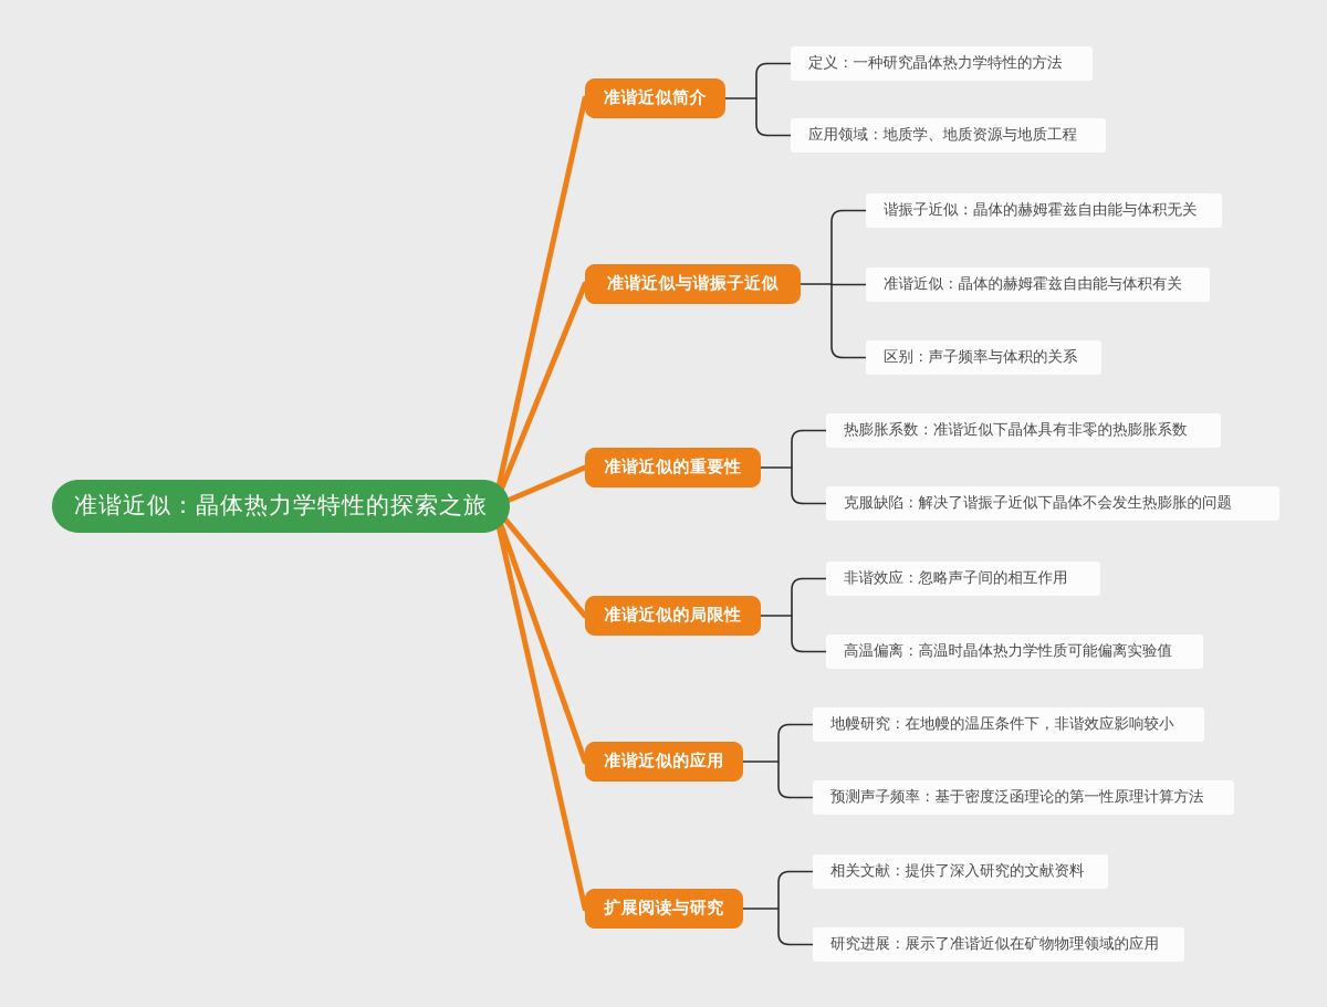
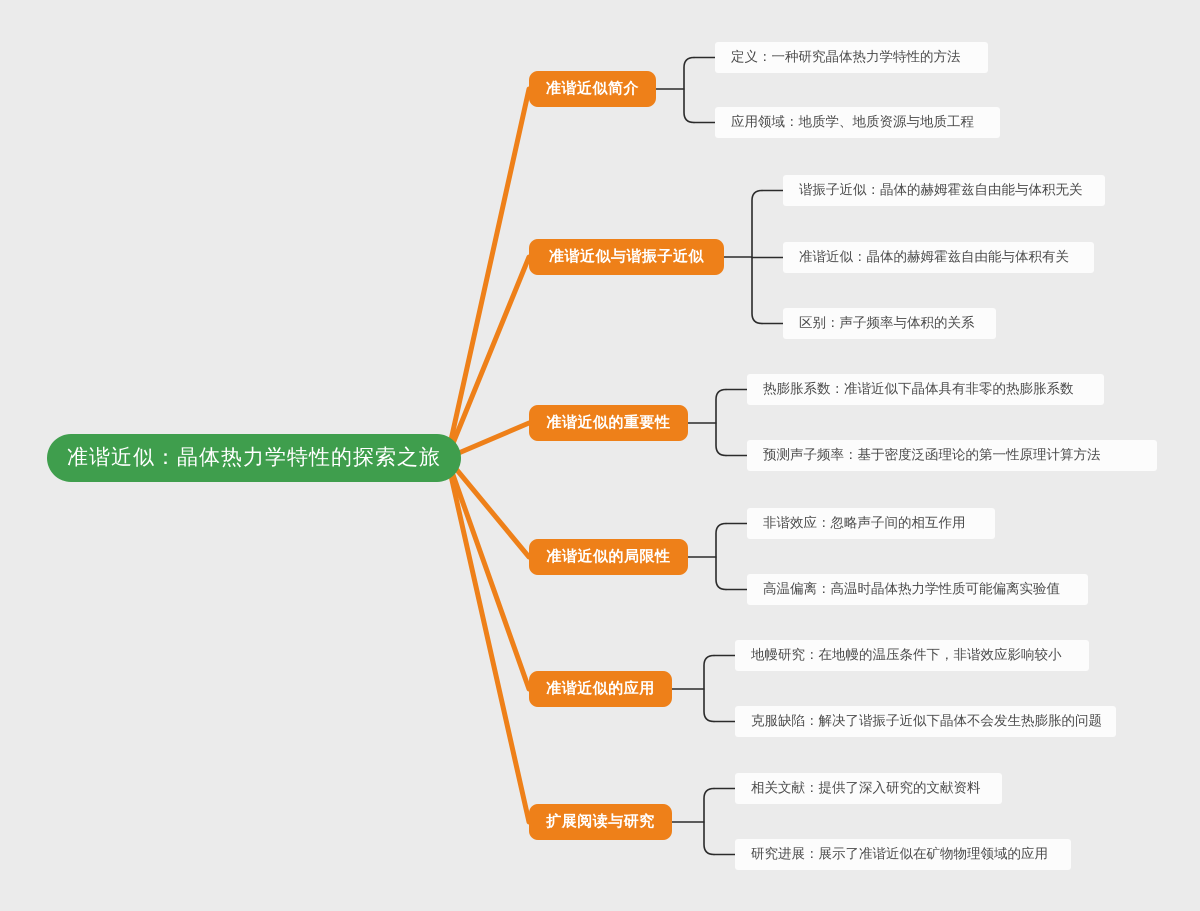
  准谐近似：晶体热力学特性的探索之旅
  准谐近似简介
  定义：一种研究晶体热力学特性的方法
  应用领域：地质学、地质资源与地质工程
  准谐近似与谐振子近似
  谐振子近似：晶体的赫姆霍兹自由能与体积无关
  准谐近似：晶体的赫姆霍兹自由能与体积有关
  区别：声子频率与体积的关系
  准谐近似的重要性
  热膨胀系数：准谐近似下晶体具有非零的热膨胀系数
- 克服缺陷：解决了谐振子近似下晶体不会发生热膨胀的问题
+ 预测声子频率：基于密度泛函理论的第一性原理计算方法
  准谐近似的局限性
  非谐效应：忽略声子间的相互作用
  高温偏离：高温时晶体热力学性质可能偏离实验值
  准谐近似的应用
  地幔研究：在地幔的温压条件下，非谐效应影响较小
- 预测声子频率：基于密度泛函理论的第一性原理计算方法
+ 克服缺陷：解决了谐振子近似下晶体不会发生热膨胀的问题
  扩展阅读与研究
  相关文献：提供了深入研究的文献资料
  研究进展：展示了准谐近似在矿物物理领域的应用
